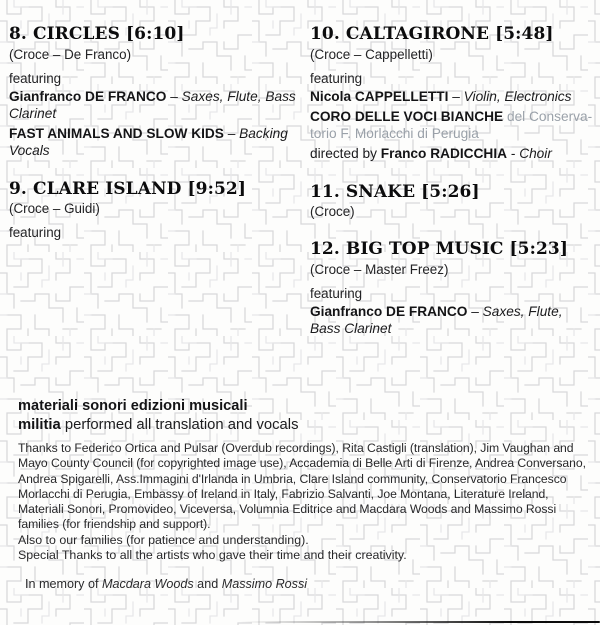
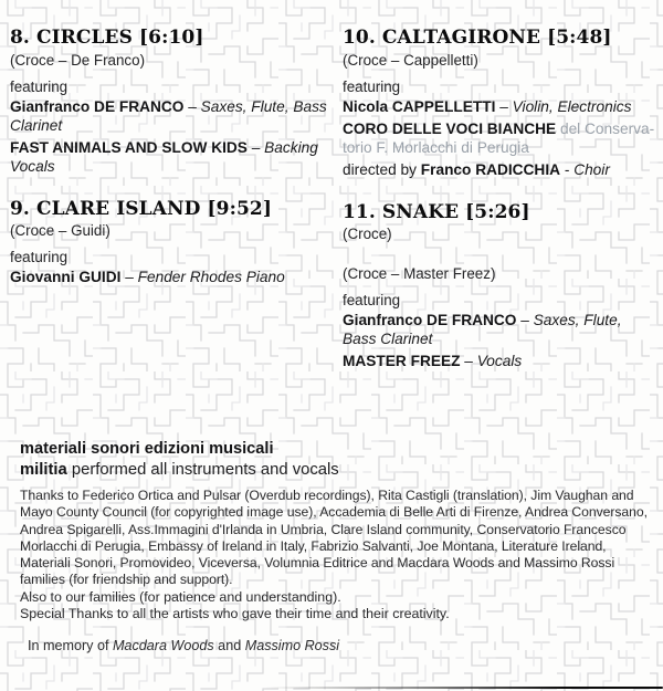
  8. CIRCLES [6:10]
  (Croce – De Franco)
  featuring
  Gianfranco DE FRANCO – Saxes, Flute, Bass Clarinet
  FAST ANIMALS AND SLOW KIDS – Backing Vocals
  9. CLARE ISLAND [9:52]
  (Croce – Guidi)
  featuring
+ Giovanni GUIDI – Fender Rhodes Piano
  10. CALTAGIRONE [5:48]
  (Croce – Cappelletti)
  featuring
  Nicola CAPPELLETTI – Violin, Electronics
  CORO DELLE VOCI BIANCHE del Conserva­orio F. Morlacchi di Perugia
  directed by Franco RADICCHIA - Choir
  11. SNAKE [5:26]
  (Croce)
- 12. BIG TOP MUSIC [5:23]
  (Croce – Master Freez)
  featuring
  Gianfranco DE FRANCO – Saxes, Flute, Bass Clarinet
+ MASTER FREEZ – Vocals
  materiali sonori edizioni musicali
- militia performed all translation and vocals
+ militia performed all instruments and vocals
  Thanks to Federico Ortica and Pulsar (Overdub recordings), Rita Castigli (translation), Jim Vaughan and Mayo County Council (for copyrighted image use), Accademia di Belle Arti di Firenze, Andrea Conversano, Andrea Spigarelli, Ass.Immagini d'Irlanda in Umbria, Clare Island community, Conservatorio Francesco Morlacchi di Perugia, Embassy of Ireland in Italy, Fabrizio Salvanti, Joe Montana, Literature Ireland, Materiali Sonori, Promovideo, Viceversa, Volumnia Editrice and Macdara Woods and Massimo Rossi families (for friendship and support).
  Also to our families (for patience and understanding).
  Special Thanks to all the artists who gave their time and their creativity.
  In memory of Macdara Woods and Massimo Rossi
